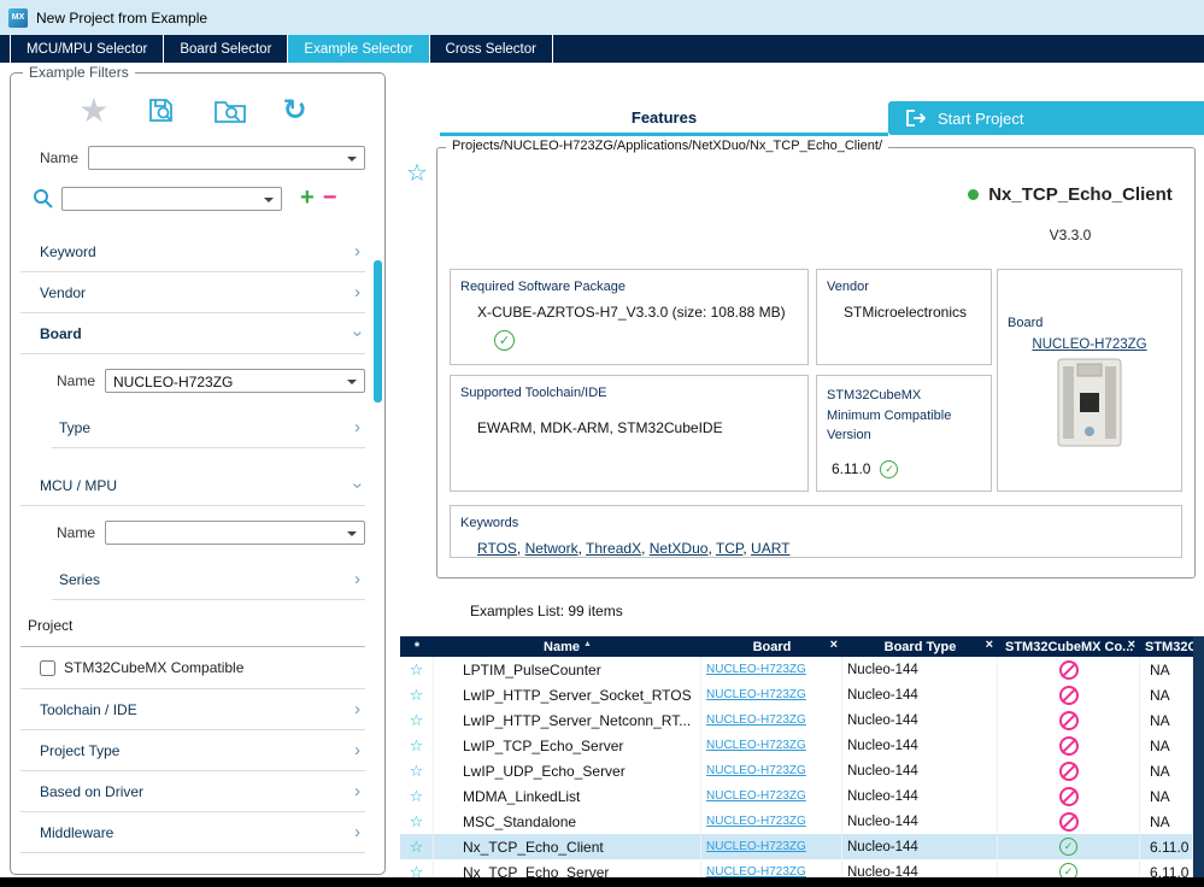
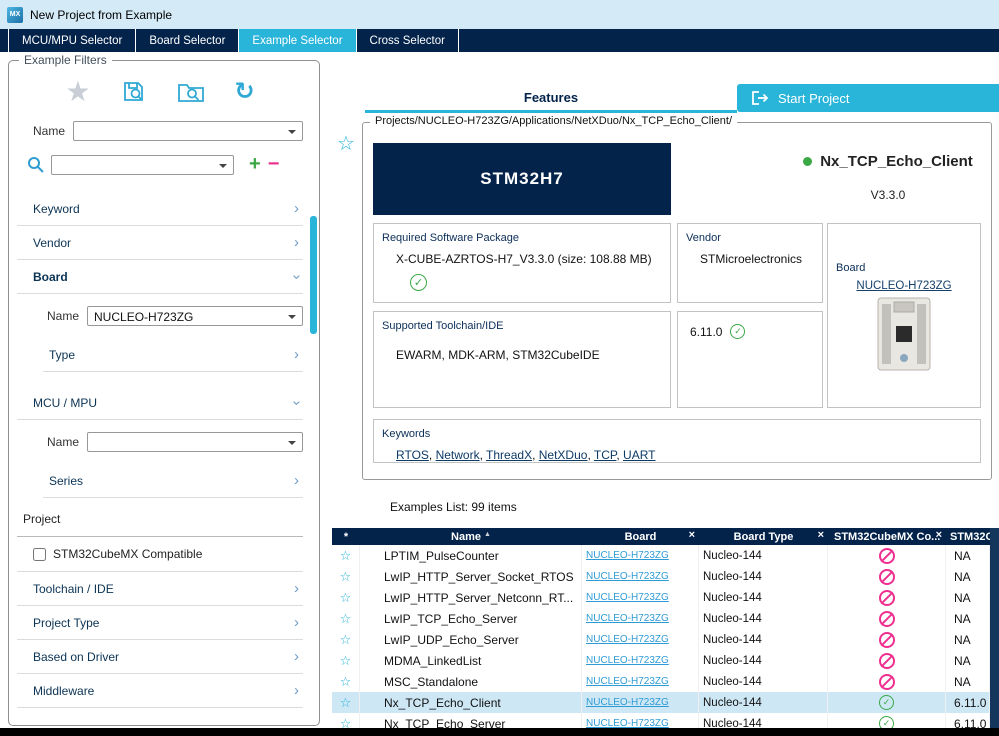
  New Project from Example
  MCU/MPU Selector
  Board Selector
  Example Selector
  Cross Selector
  Example Filters
  ★
  ↻
  Name
  +
  −
  Keyword
  ›
  Vendor
  ›
  Board
  Name
  NUCLEO-H723ZG
  Type
  ›
  MCU / MPU
  Name
  Series
  ›
  Project
  STM32CubeMX Compatible
  Toolchain / IDE
  ›
  Project Type
  ›
  Based on Driver
  ›
  Middleware
  ›
  Features
  Start Project
  ☆
  Projects/NUCLEO-H723ZG/Applications/NetXDuo/Nx_TCP_Echo_Client/
+ STM32H7
  Nx_TCP_Echo_Client
  V3.3.0
  Required Software Package
  X-CUBE-AZRTOS-H7_V3.3.0 (size: 108.88 MB)
  ✓
  Vendor
  STMicroelectronics
  Board
  NUCLEO-H723ZG
  Supported Toolchain/IDE
  EWARM, MDK-ARM, STM32CubeIDE
- STM32CubeMX Minimum Compatible Version
  6.11.0
  ✓
  Keywords
  RTOS, Network, ThreadX, NetXDuo, TCP, UART
  Examples List: 99 items
  *
  Name
  Board
  ×
  Board Type
  ×
  STM32CubeMX Co...
  ×
  STM32
  ☆
  LPTIM_PulseCounter
  NUCLEO-H723ZG
  Nucleo-144
  NA
  ☆
  LwIP_HTTP_Server_Socket_RTOS
  NUCLEO-H723ZG
  Nucleo-144
  NA
  ☆
  LwIP_HTTP_Server_Netconn_RT...
  NUCLEO-H723ZG
  Nucleo-144
  NA
  ☆
  LwIP_TCP_Echo_Server
  NUCLEO-H723ZG
  Nucleo-144
  NA
  ☆
  LwIP_UDP_Echo_Server
  NUCLEO-H723ZG
  Nucleo-144
  NA
  ☆
  MDMA_LinkedList
  NUCLEO-H723ZG
  Nucleo-144
  NA
  ☆
  MSC_Standalone
  NUCLEO-H723ZG
  Nucleo-144
  NA
  ☆
  Nx_TCP_Echo_Client
  NUCLEO-H723ZG
  Nucleo-144
  ✓
  6.11.0
  ☆
  Nx_TCP_Echo_Server
  NUCLEO-H723ZG
  Nucleo-144
  ✓
  6.11.0
